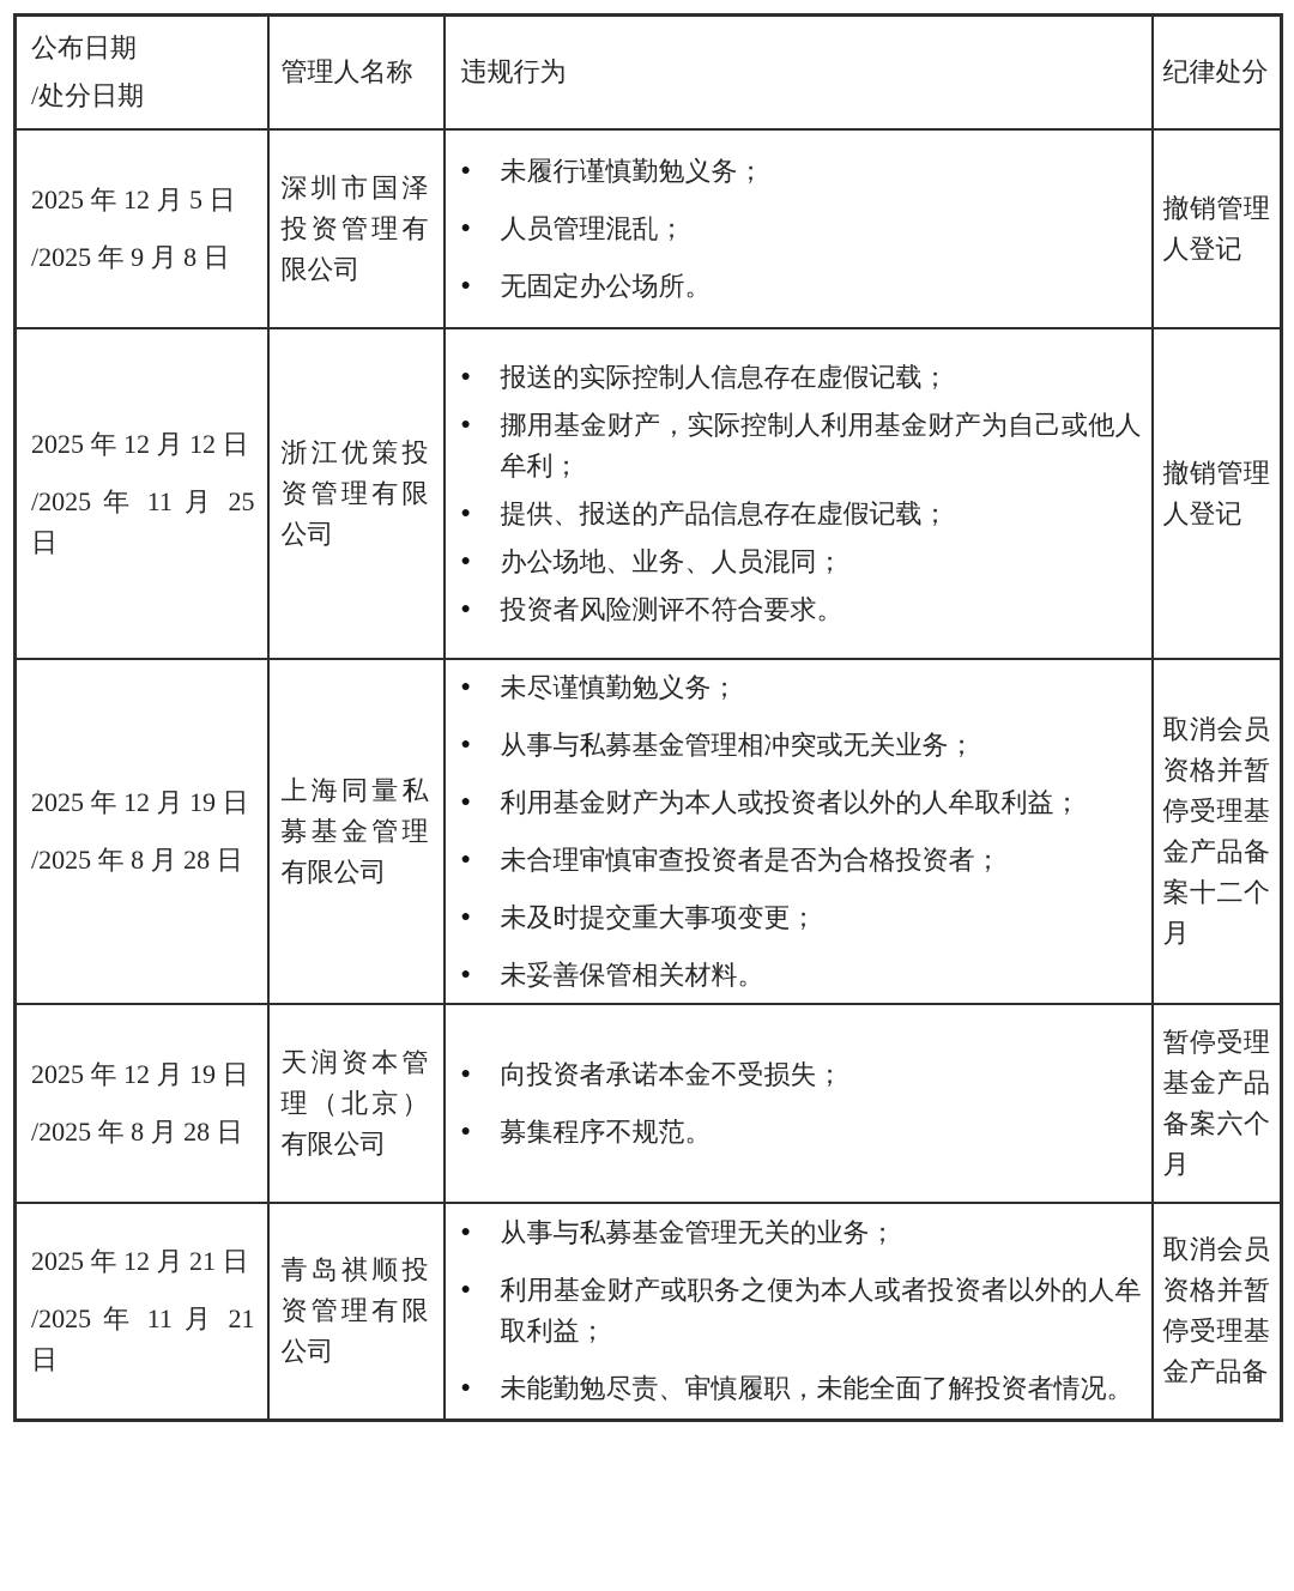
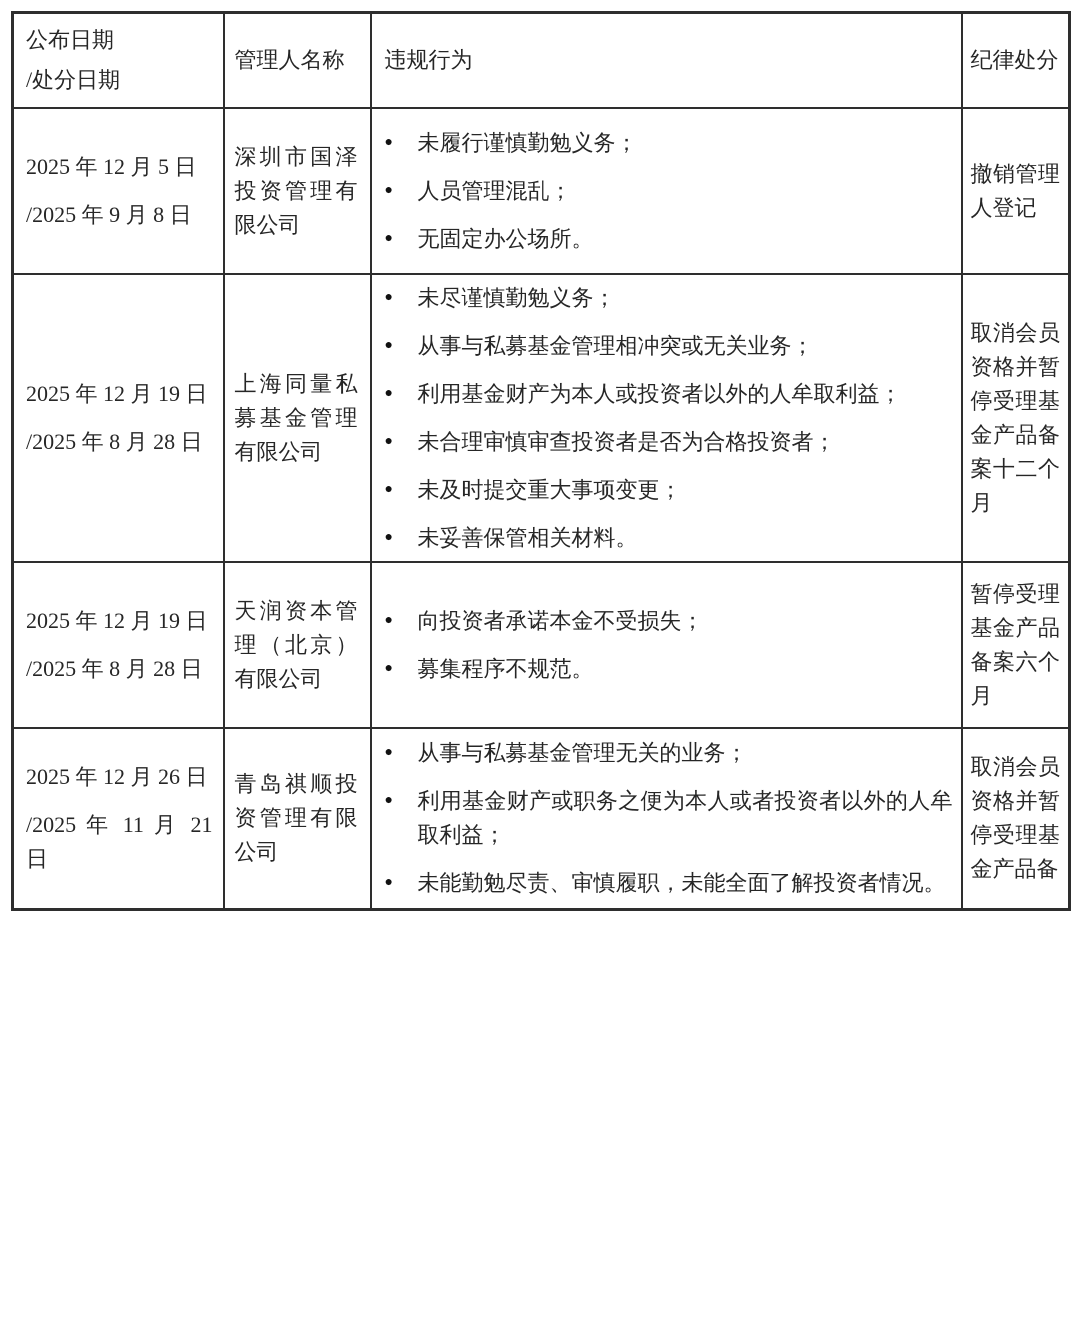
  公布日期 /处分日期	管理人名称	违规行为	纪律处分
  2025 年 12 月 5 日 /2025 年 9 月 8 日	深圳市国泽投资管理有限公司	● 未履行谨慎勤勉义务； ● 人员管理混乱； ● 无固定办公场所。	撤销管理人登记
- 2025 年 12 月 12 日 /2025 年 11 月 25 日	浙江优策投资管理有限公司	● 报送的实际控制人信息存在虚假记载； ● 挪用基金财产，实际控制人利用基金财产为自己或他人牟利； ● 提供、报送的产品信息存在虚假记载； ● 办公场地、业务、人员混同； ● 投资者风险测评不符合要求。	撤销管理人登记
  2025 年 12 月 19 日 /2025 年 8 月 28 日	上海同量私募基金管理有限公司	● 未尽谨慎勤勉义务； ● 从事与私募基金管理相冲突或无关业务； ● 利用基金财产为本人或投资者以外的人牟取利益； ● 未合理审慎审查投资者是否为合格投资者； ● 未及时提交重大事项变更； ● 未妥善保管相关材料。	取消会员资格并暂停受理基金产品备案十二个月
  2025 年 12 月 19 日 /2025 年 8 月 28 日	天润资本管理（北京）有限公司	● 向投资者承诺本金不受损失； ● 募集程序不规范。	暂停受理基金产品备案六个月
- 2025 年 12 月 21 日 /2025 年 11 月 21 日	青岛祺顺投资管理有限公司	● 从事与私募基金管理无关的业务； ● 利用基金财产或职务之便为本人或者投资者以外的人牟取利益； ● 未能勤勉尽责、审慎履职，未能全面了解投资者情况。	取消会员资格并暂停受理基金产品备
+ 2025 年 12 月 26 日 /2025 年 11 月 21 日	青岛祺顺投资管理有限公司	● 从事与私募基金管理无关的业务； ● 利用基金财产或职务之便为本人或者投资者以外的人牟取利益； ● 未能勤勉尽责、审慎履职，未能全面了解投资者情况。	取消会员资格并暂停受理基金产品备
